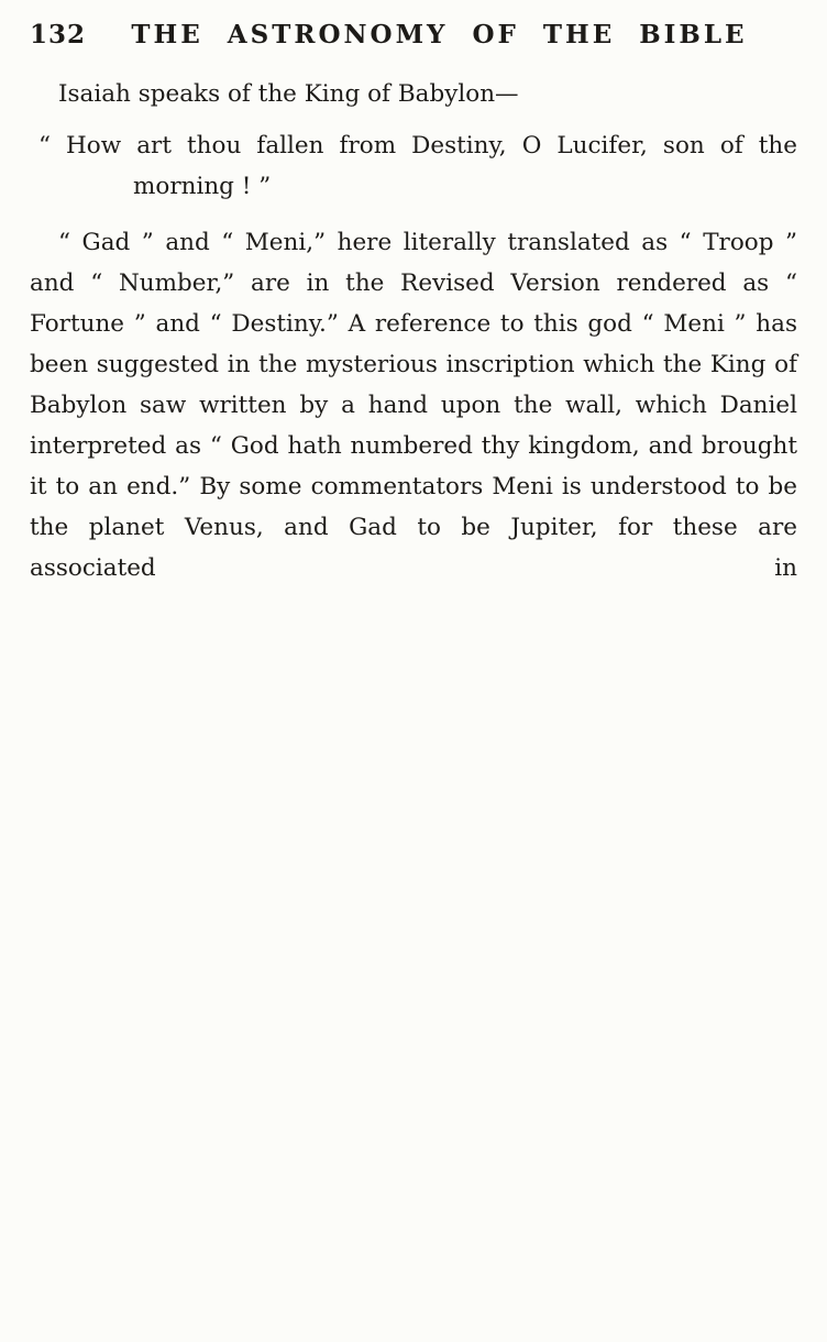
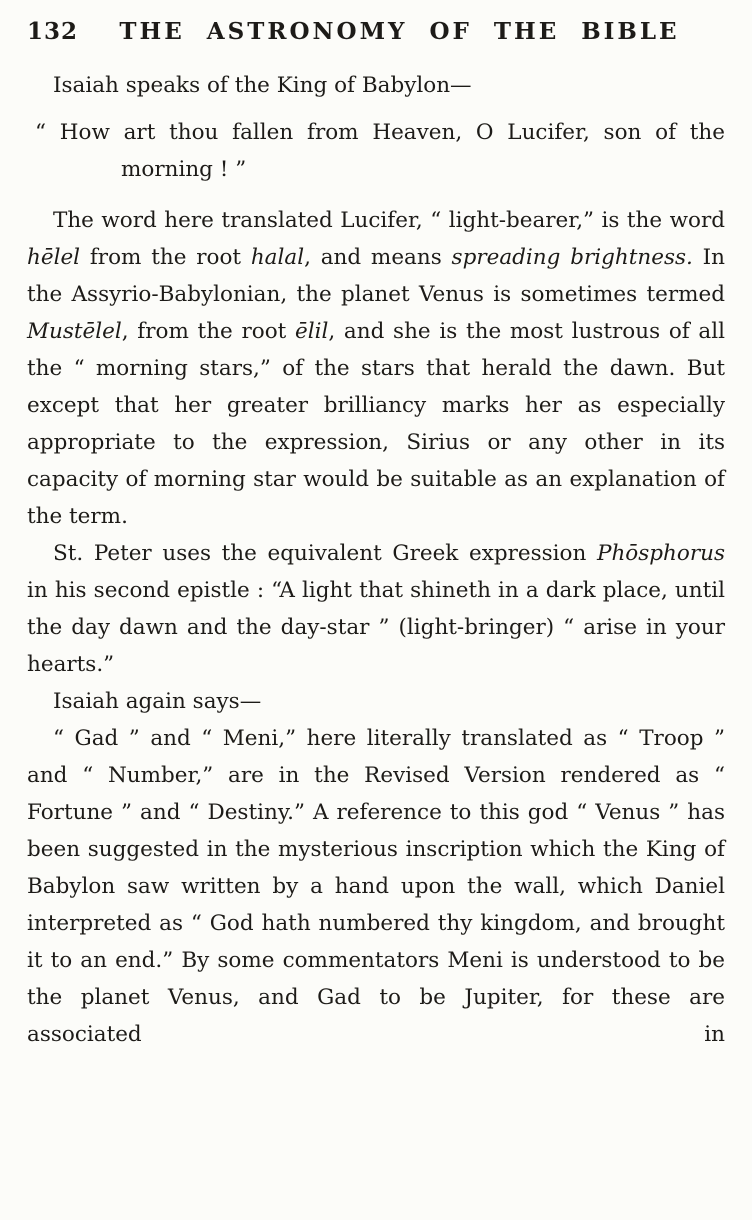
  132
  THE ASTRONOMY OF THE BIBLE
  Isaiah speaks of the King of Babylon—
- “ How art thou fallen from Destiny, O Lucifer, son of the morning ! ”
+ “ How art thou fallen from Heaven, O Lucifer, son of the morning ! ”
+ The word here translated Lucifer, “ light-bearer,” is the word hēlel from the root halal, and means spreading brightness. In the Assyrio-Babylonian, the planet Venus is sometimes termed Mustēlel, from the root ēlil, and she is the most lustrous of all the “ morning stars,” of the stars that herald the dawn. But except that her greater brilliancy marks her as especially appropriate to the expression, Sirius or any other in its capacity of morning star would be suitable as an explanation of the term.
+ St. Peter uses the equivalent Greek expression Phōsphorus in his second epistle : “A light that shineth in a dark place, until the day dawn and the day-star ” (light-bringer) “ arise in your hearts.”
+ Isaiah again says—
- “ Gad ” and “ Meni,” here literally translated as “ Troop ” and “ Number,” are in the Revised Version rendered as “ Fortune ” and “ Destiny.” A reference to this god “ Meni ” has been suggested in the mysterious inscription which the King of Babylon saw written by a hand upon the wall, which Daniel interpreted as “ God hath numbered thy kingdom, and brought it to an end.” By some commentators Meni is understood to be the planet Venus, and Gad to be Jupiter, for these are associated in
+ “ Gad ” and “ Meni,” here literally translated as “ Troop ” and “ Number,” are in the Revised Version rendered as “ Fortune ” and “ Destiny.” A reference to this god “ Venus ” has been suggested in the mysterious inscription which the King of Babylon saw written by a hand upon the wall, which Daniel interpreted as “ God hath numbered thy kingdom, and brought it to an end.” By some commentators Meni is understood to be the planet Venus, and Gad to be Jupiter, for these are associated in
